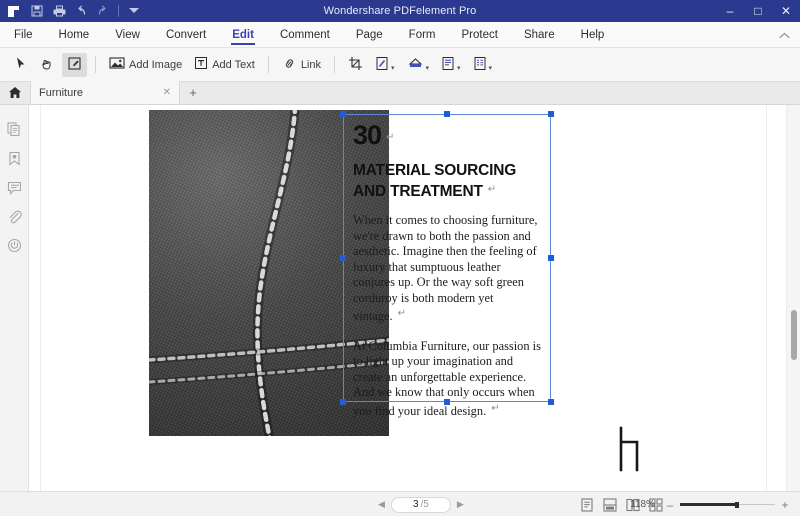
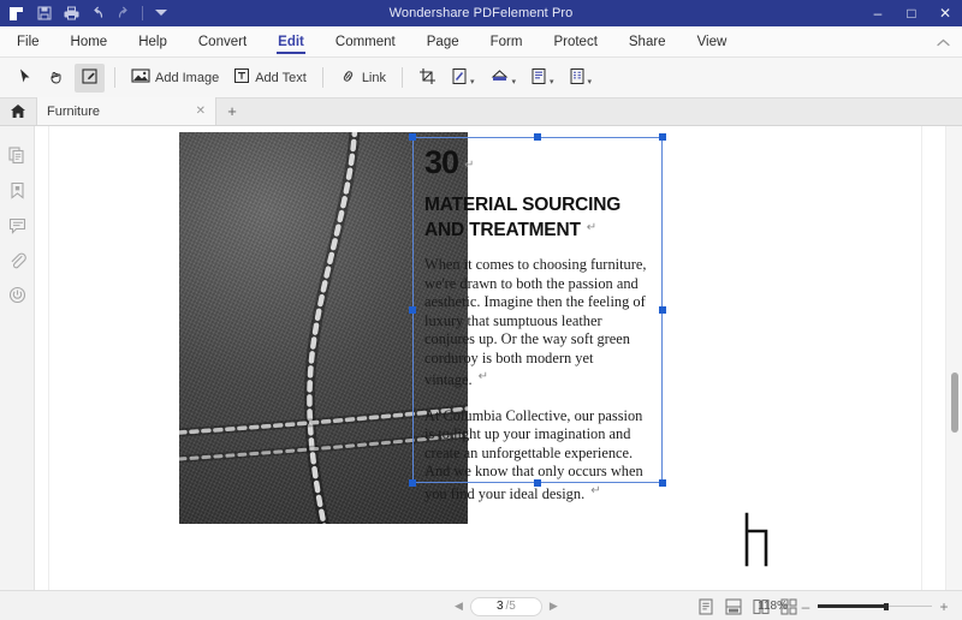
  Wondershare PDFelement Pro
  –
  □
  ✕
  File
  Home
- View
+ Help
  Convert
  Edit
  Comment
  Page
  Form
  Protect
  Share
- Help
+ View
  Add Image
  Add Text
  Link
  Furniture
  ✕
  +
  30 ↵
  MATERIAL SOURCING
  AND TREATMENT ↵
  When it comes to choosing furniture, we're drawn to both the passion and aesthetic. Imagine then the feeling of luxury that sumptuous leather conjures up. Or the way soft green corduroy is both modern yet vintage. ↵
- At Columbia Furniture, our passion is to light up your imagination and create an unforgettable experience. And we know that only occurs when you find your ideal design. ↵
+ At Columbia Collective, our passion is to light up your imagination and create an unforgettable experience. And we know that only occurs when you find your ideal design. ↵
  ◀
  3
  /5
  ▶
  118%
  –
  +
